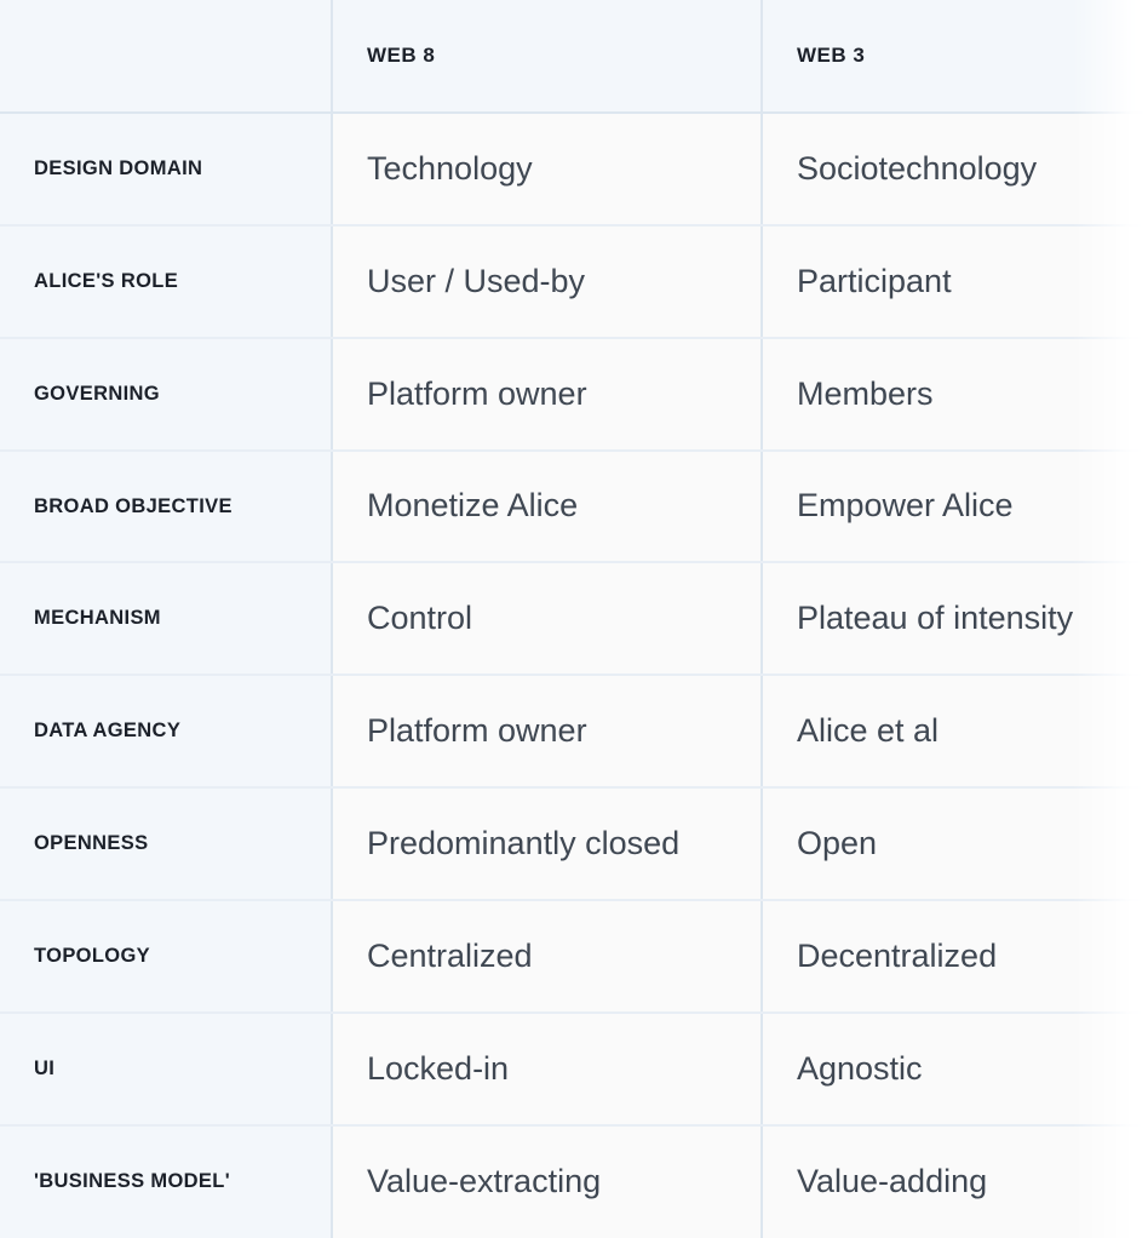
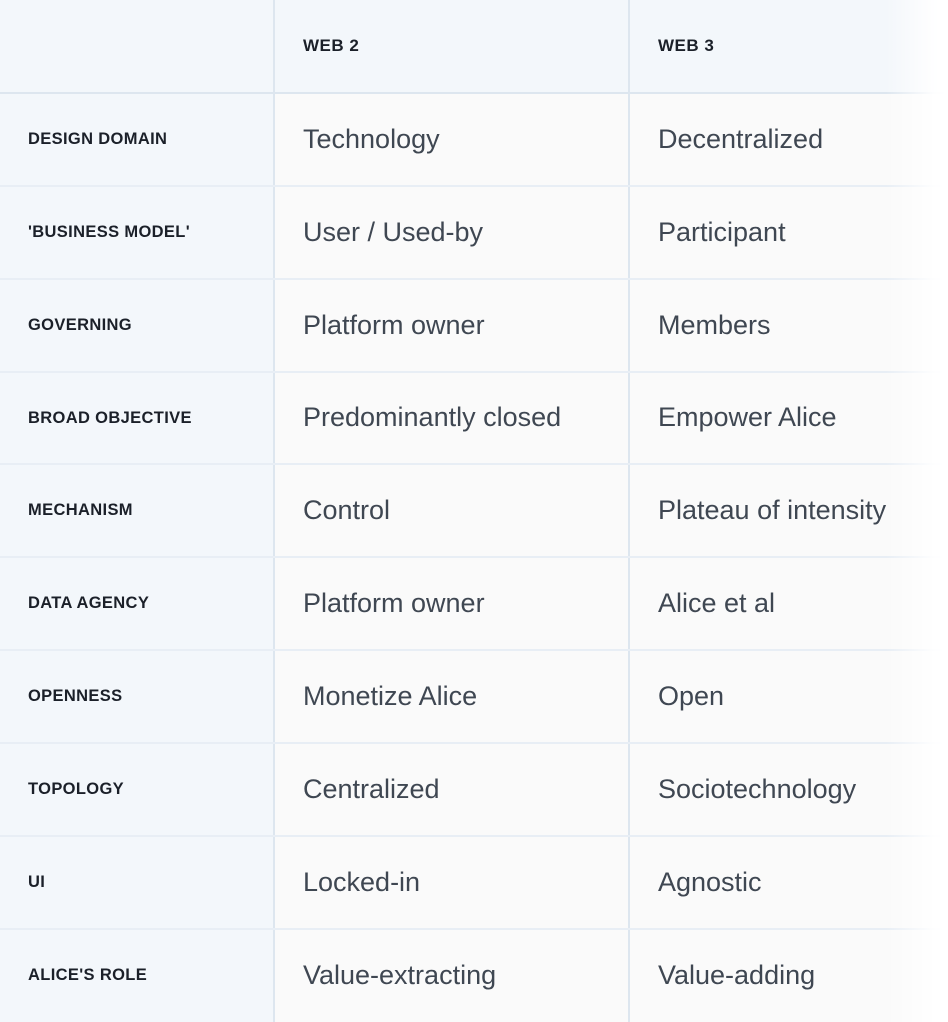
- 	WEB 8	WEB 3
+ 	WEB 2	WEB 3
- DESIGN DOMAIN	Technology	Sociotechnology
+ DESIGN DOMAIN	Technology	Decentralized
- ALICE'S ROLE	User / Used-by	Participant
+ 'BUSINESS MODEL'	User / Used-by	Participant
  GOVERNING	Platform owner	Members
- BROAD OBJECTIVE	Monetize Alice	Empower Alice
+ BROAD OBJECTIVE	Predominantly closed	Empower Alice
  MECHANISM	Control	Plateau of intensity
  DATA AGENCY	Platform owner	Alice et al
- OPENNESS	Predominantly closed	Open
+ OPENNESS	Monetize Alice	Open
- TOPOLOGY	Centralized	Decentralized
+ TOPOLOGY	Centralized	Sociotechnology
  UI	Locked-in	Agnostic
- 'BUSINESS MODEL'	Value-extracting	Value-adding
+ ALICE'S ROLE	Value-extracting	Value-adding
